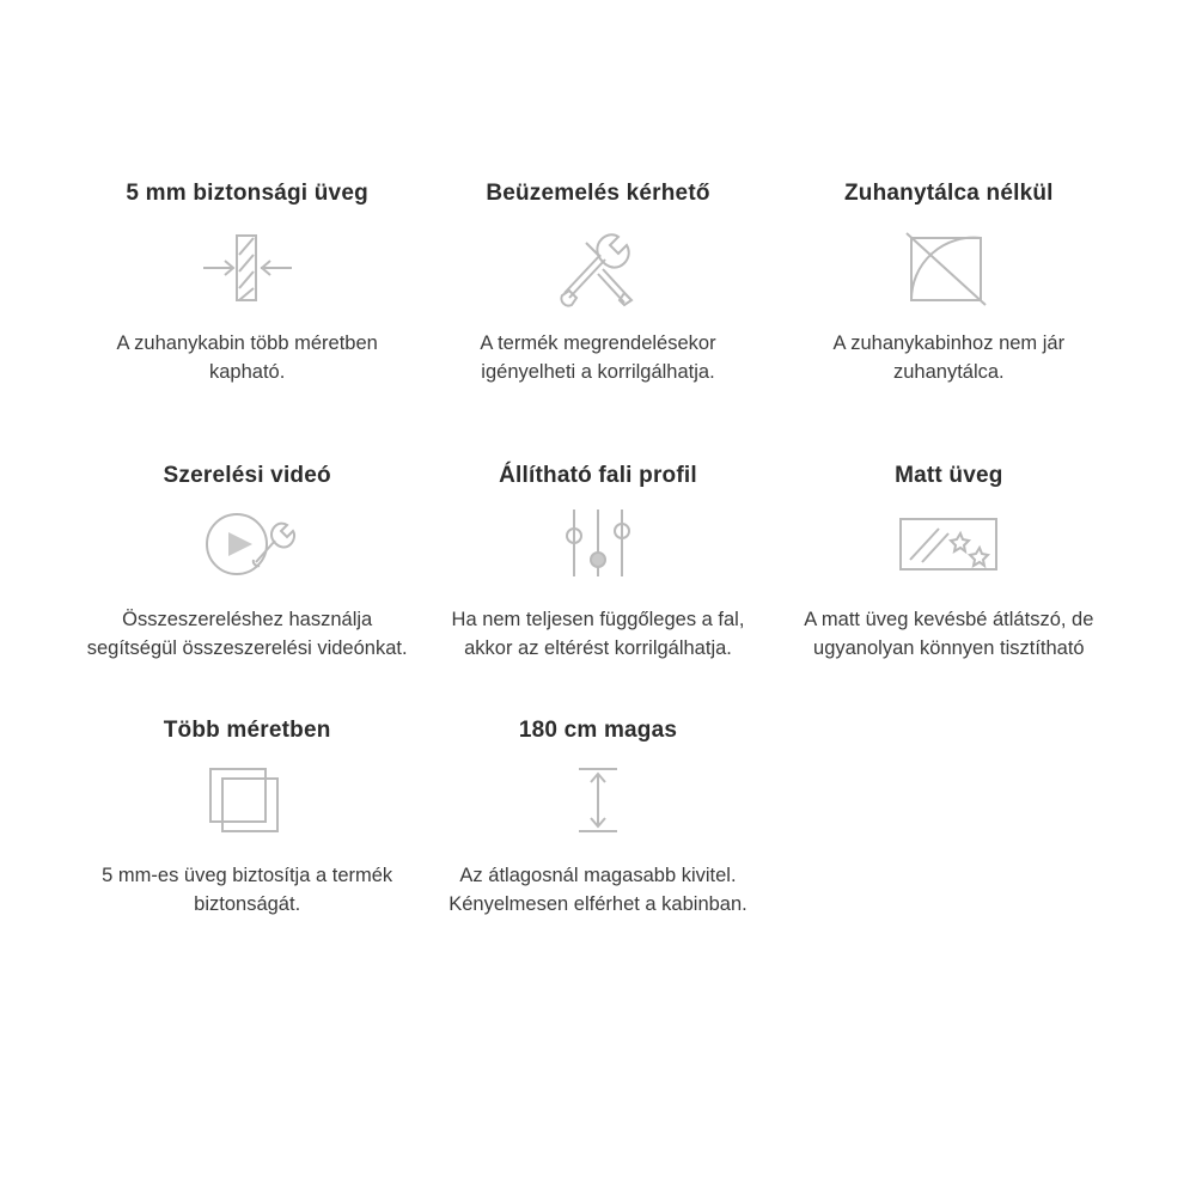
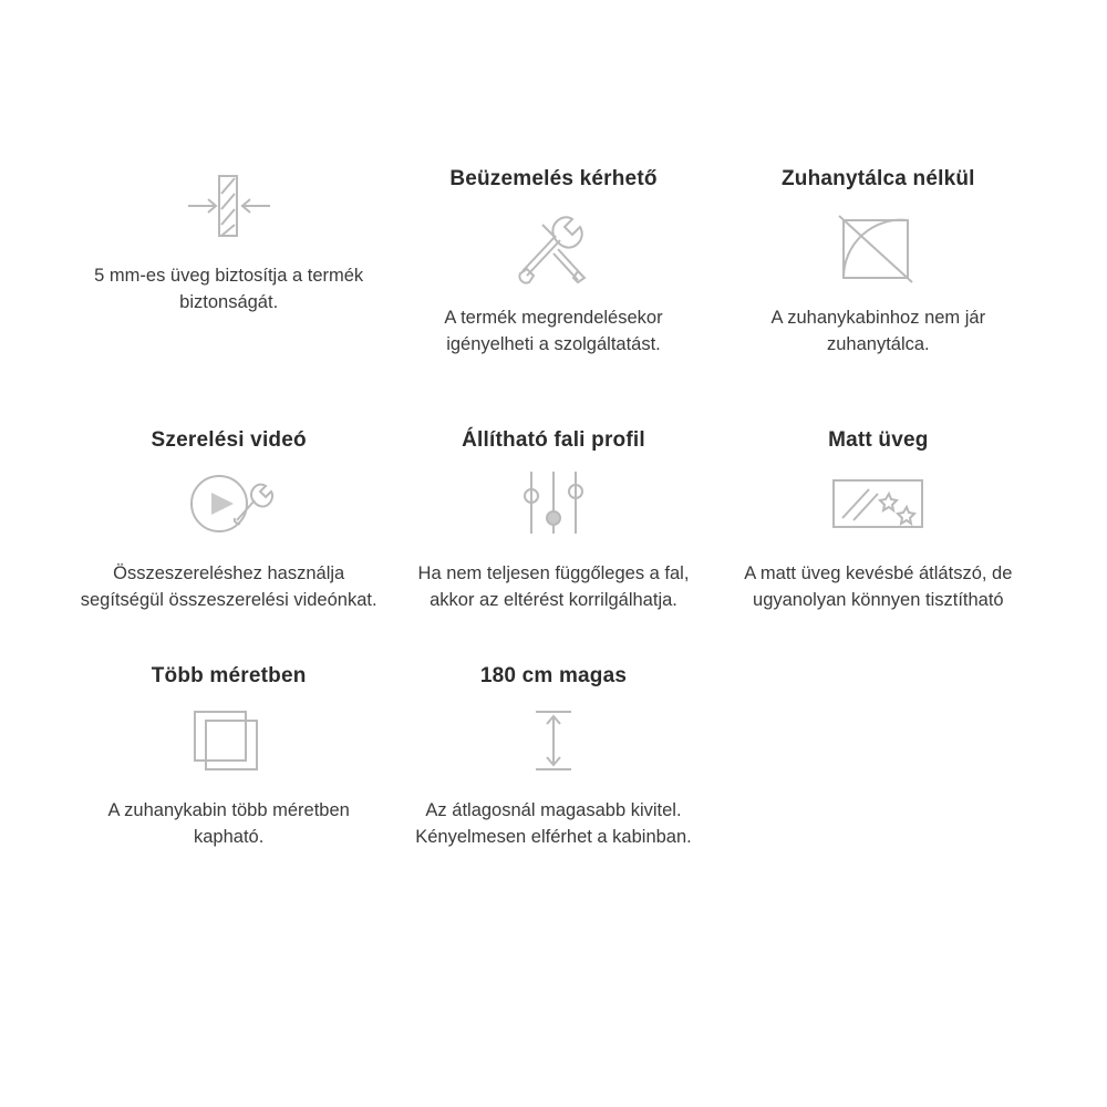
- 5 mm biztonsági üveg
- A zuhanykabin több méretben kapható.
+ 5 mm-es üveg biztosítja a termék biztonságát.
  Beüzemelés kérhető
- A termék megrendelésekor igényelheti a korrilgálhatja.
+ A termék megrendelésekor igényelheti a szolgáltatást.
  Zuhanytálca nélkül
  A zuhanykabinhoz nem jár zuhanytálca.
  Szerelési videó
  Összeszereléshez használja segítségül összeszerelési videónkat.
  Állítható fali profil
  Ha nem teljesen függőleges a fal, akkor az eltérést korrilgálhatja.
  Matt üveg
  A matt üveg kevésbé átlátszó, de ugyanolyan könnyen tisztítható
  Több méretben
- 5 mm-es üveg biztosítja a termék biztonságát.
+ A zuhanykabin több méretben kapható.
  180 cm magas
  Az átlagosnál magasabb kivitel. Kényelmesen elférhet a kabinban.
